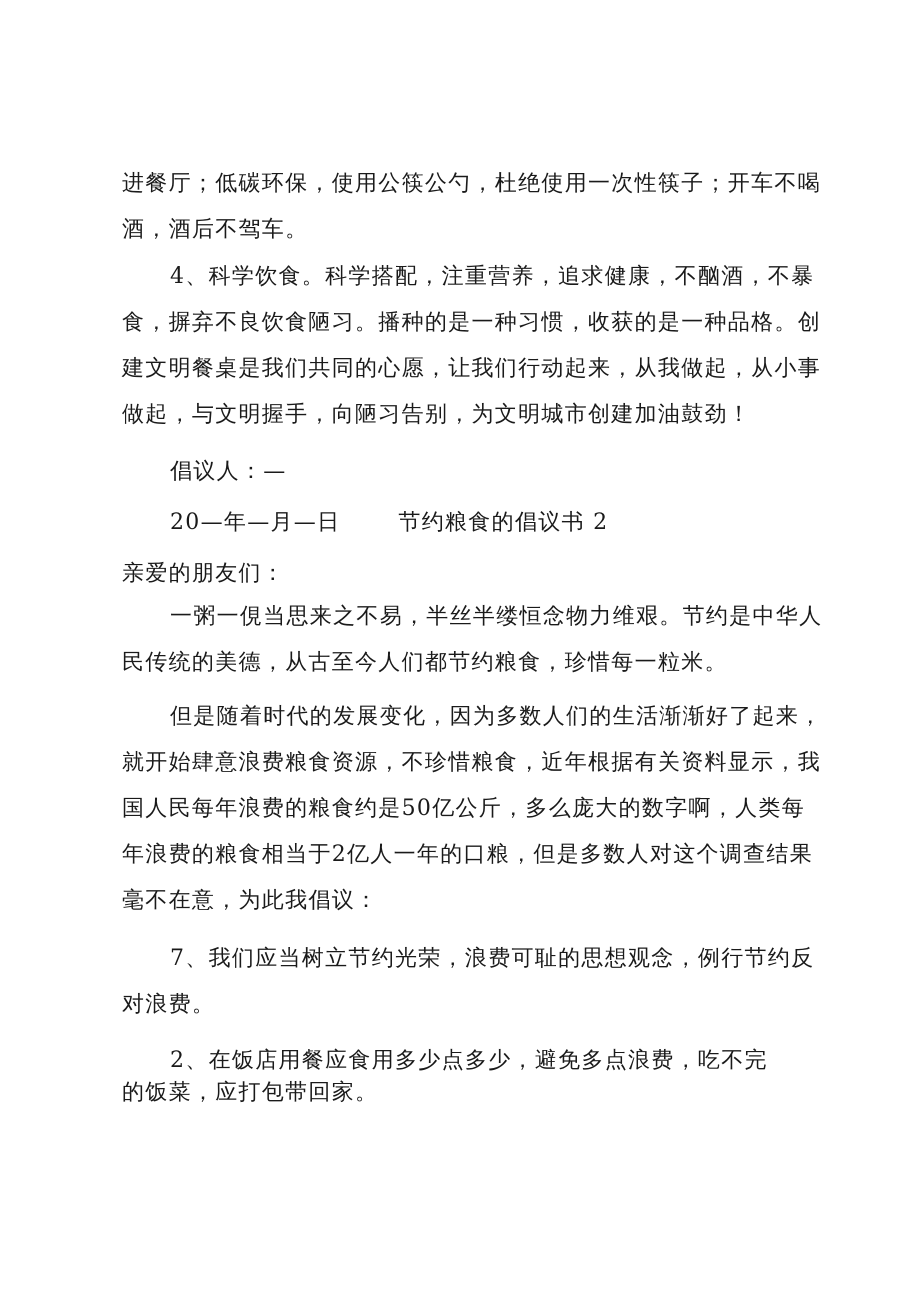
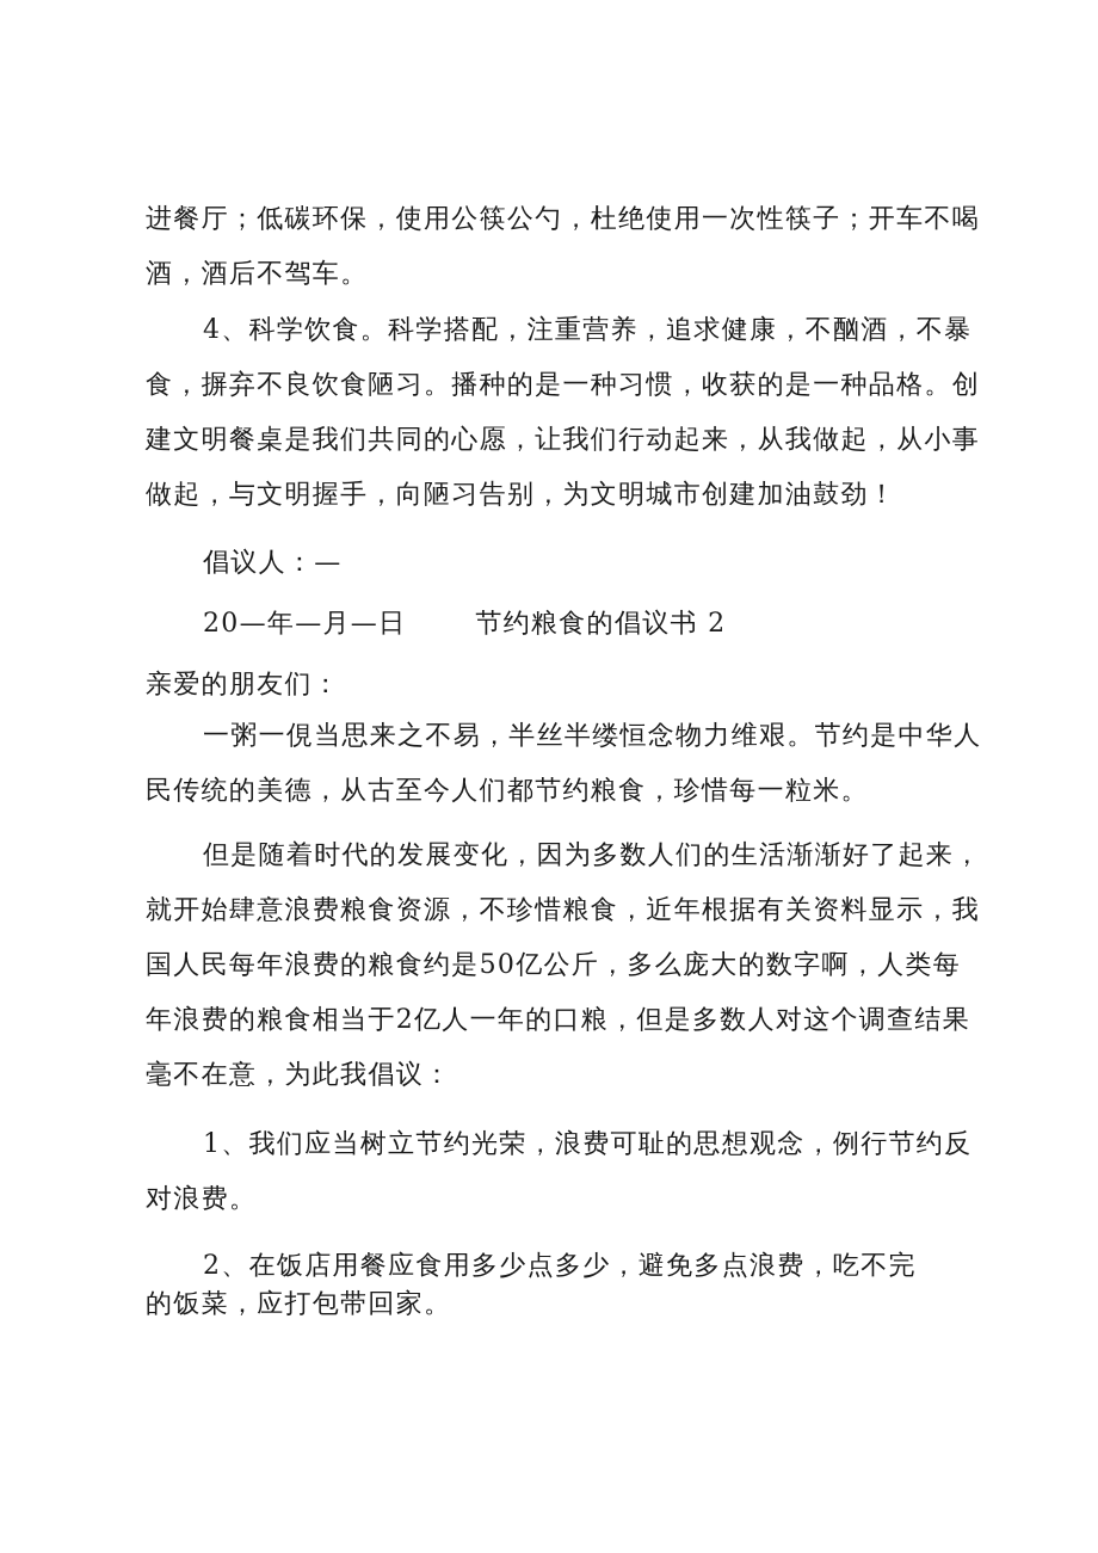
  进餐厅；低碳环保，使用公筷公勺，杜绝使用一次性筷子；开车不喝
  酒，酒后不驾车。
  4、科学饮食。科学搭配，注重营养，追求健康，不酗酒，不暴
  食，摒弃不良饮食陋习。播种的是一种习惯，收获的是一种品格。创
  建文明餐桌是我们共同的心愿，让我们行动起来，从我做起，从小事
  做起，与文明握手，向陋习告别，为文明城市创建加油鼓劲！
  倡议人：—
  20—年—月—日 节约粮食的倡议书 2
  亲爱的朋友们：
  一粥一俔当思来之不易，半丝半缕恒念物力维艰。节约是中华人
  民传统的美德，从古至今人们都节约粮食，珍惜每一粒米。
  但是随着时代的发展变化，因为多数人们的生活渐渐好了起来，
  就开始肆意浪费粮食资源，不珍惜粮食，近年根据有关资料显示，我
  国人民每年浪费的粮食约是50亿公斤，多么庞大的数字啊，人类每
  年浪费的粮食相当于2亿人一年的口粮，但是多数人对这个调查结果
  毫不在意，为此我倡议：
- 7、我们应当树立节约光荣，浪费可耻的思想观念，例行节约反
+ 1、我们应当树立节约光荣，浪费可耻的思想观念，例行节约反
  对浪费。
  2、在饭店用餐应食用多少点多少，避免多点浪费，吃不完
  的饭菜，应打包带回家。
